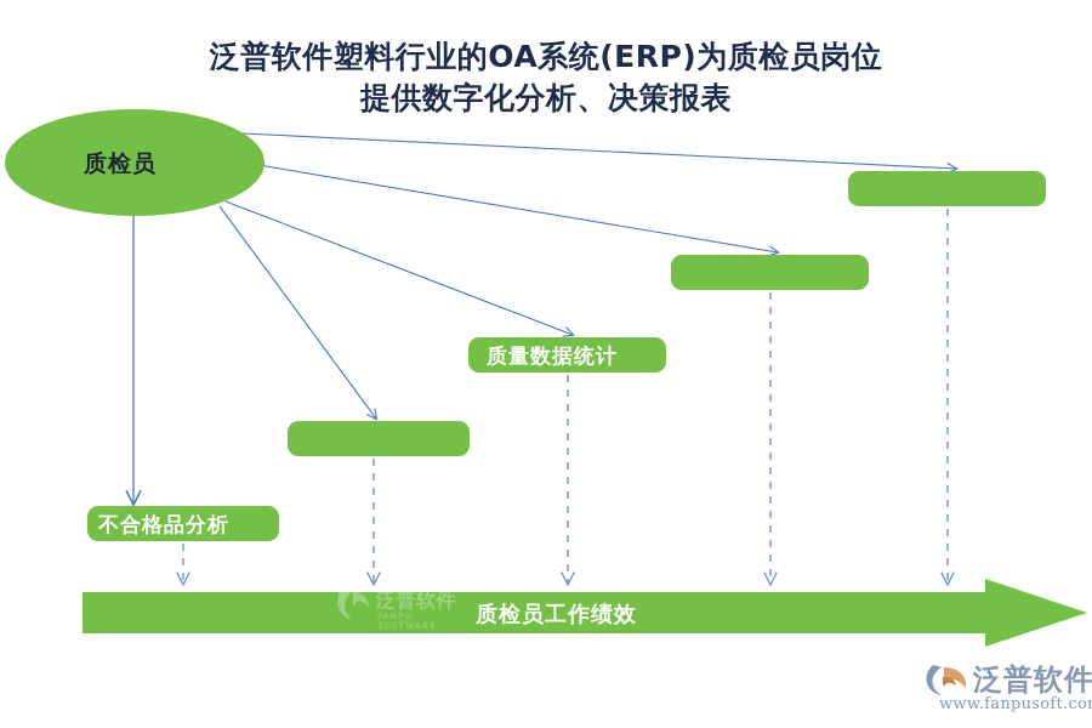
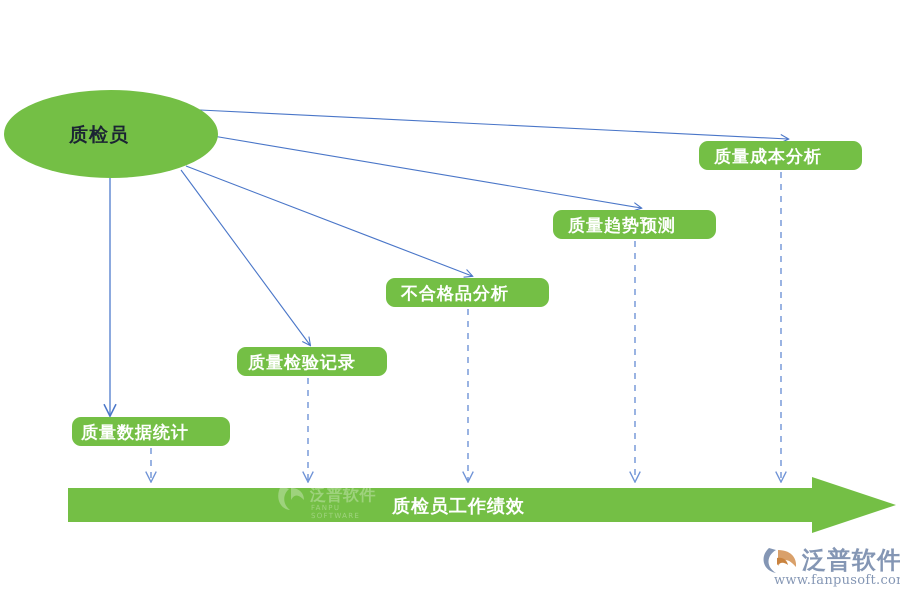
- 泛普软件塑料行业的OA系统(ERP)为质检员岗位
- 提供数字化分析、决策报表
  质检员
+ 质量成本分析
+ 质量趋势预测
- 质量数据统计
+ 不合格品分析
+ 质量检验记录
- 不合格品分析
+ 质量数据统计
  质检员工作绩效
  泛普软件
  FANPU SOFTWARE
  泛普软件
  www.fanpusoft.co
